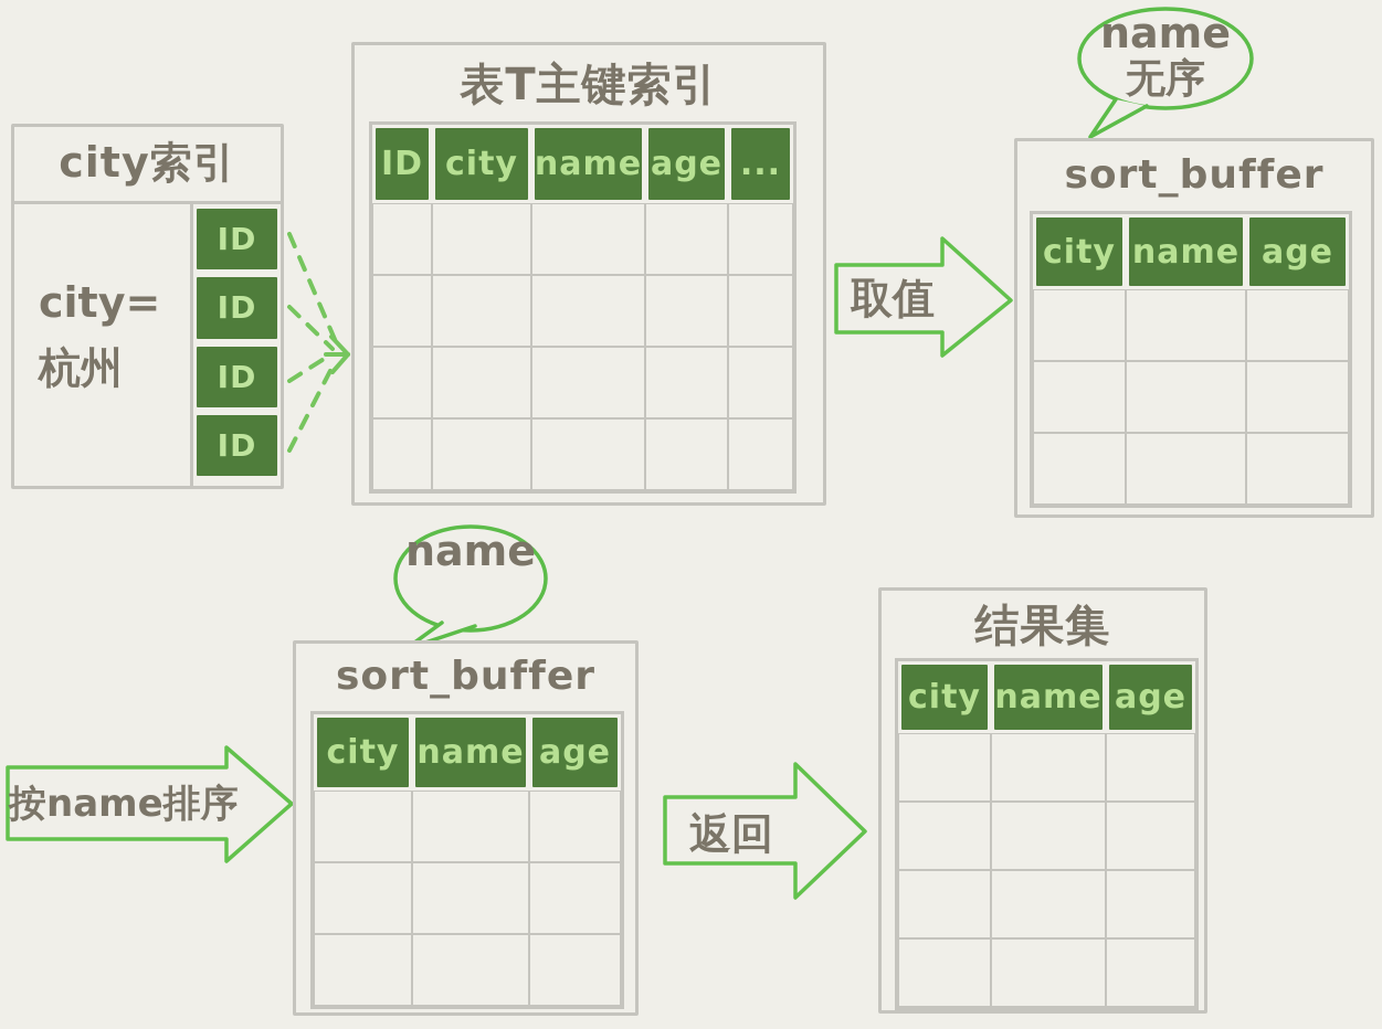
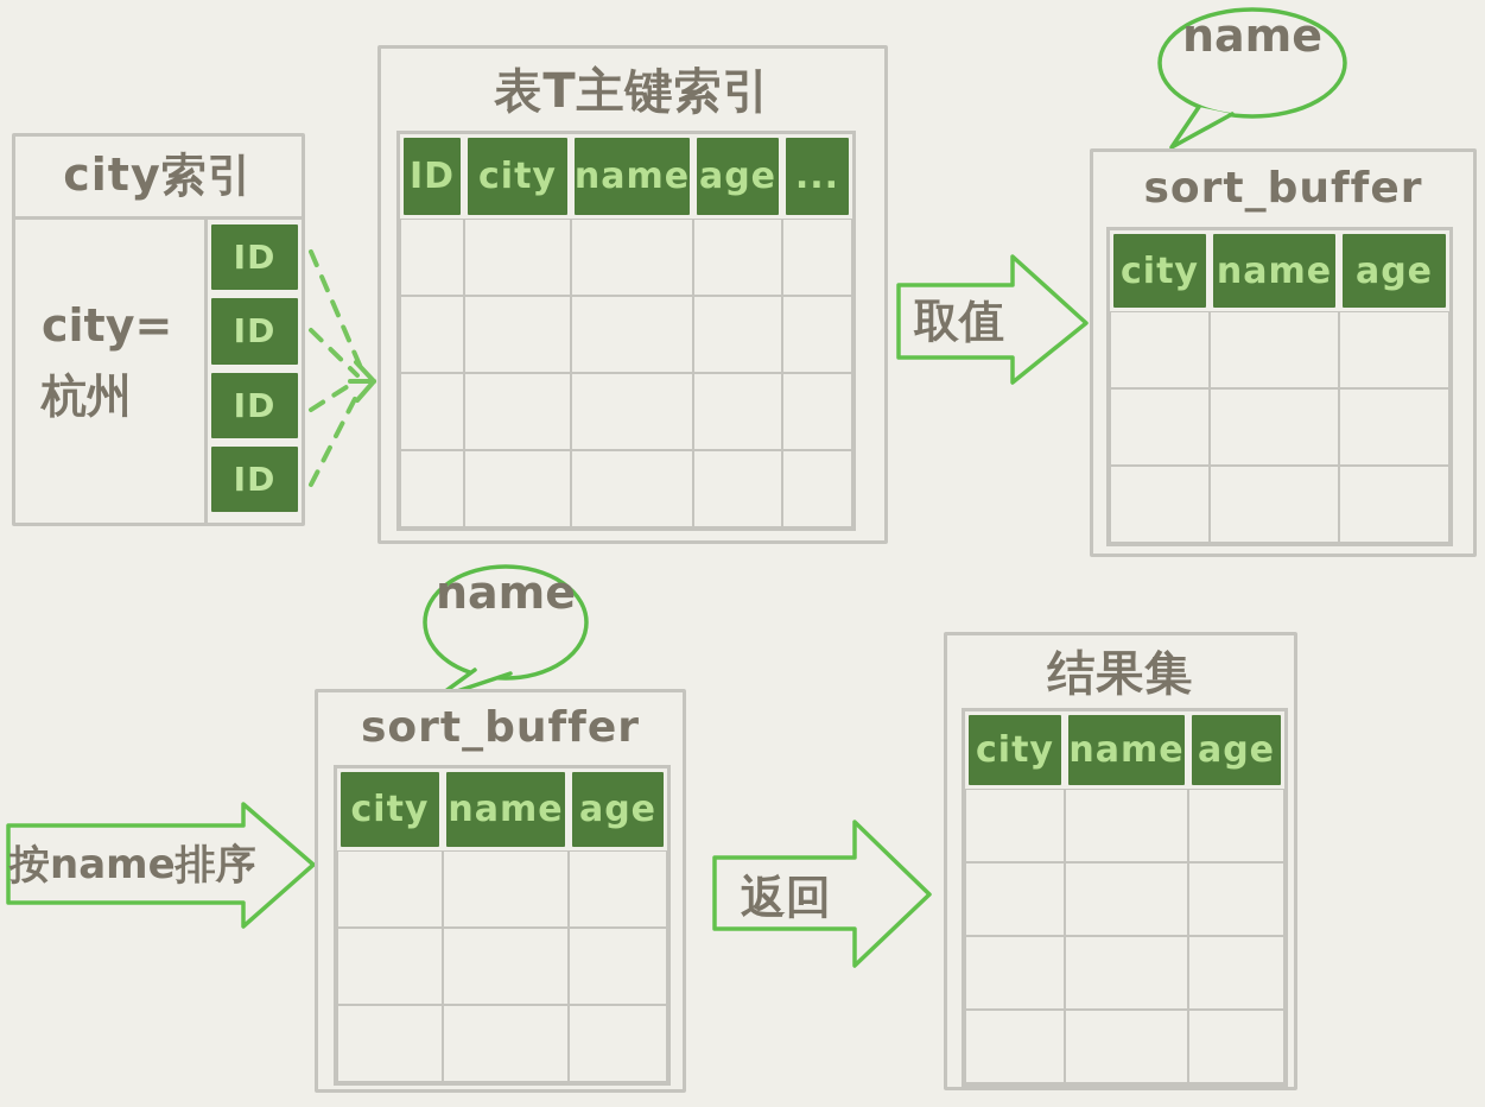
  city索引
  city=
  杭州
  ID
  ID
  ID
  ID
  表T主键索引
  ID
  city
  name
  age
  ...
  sort_buffer
  city
  name
  age
  sort_buffer
  city
  name
  age
  结果集
  city
  name
  age
  取值
  按name排序
  返回
  name
- 无序
  name
